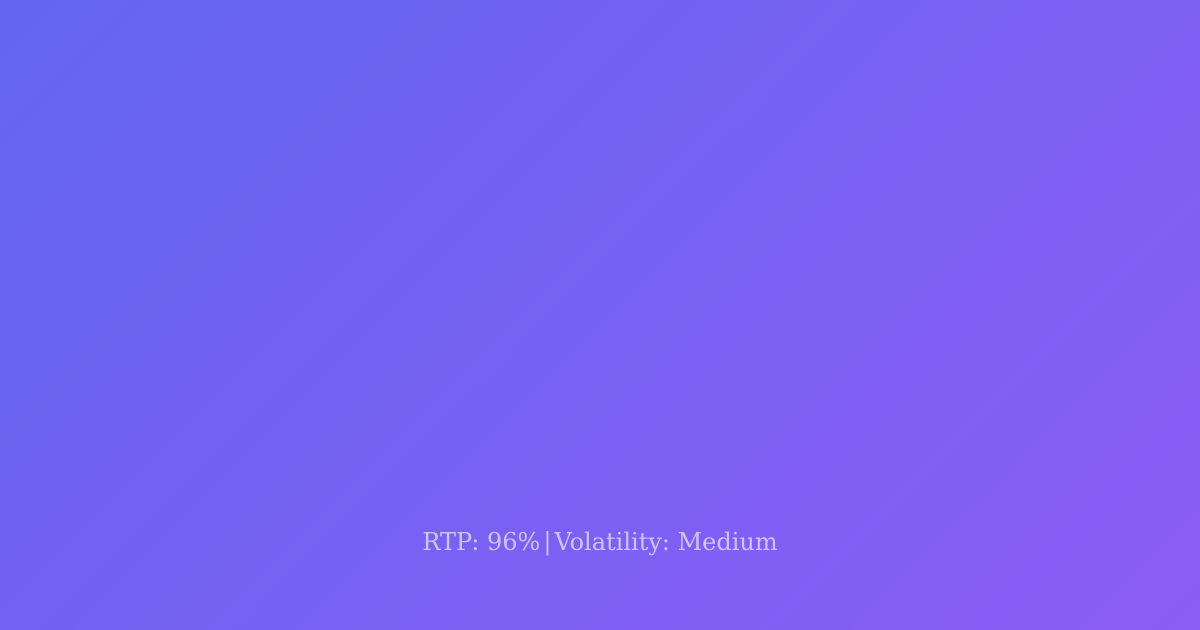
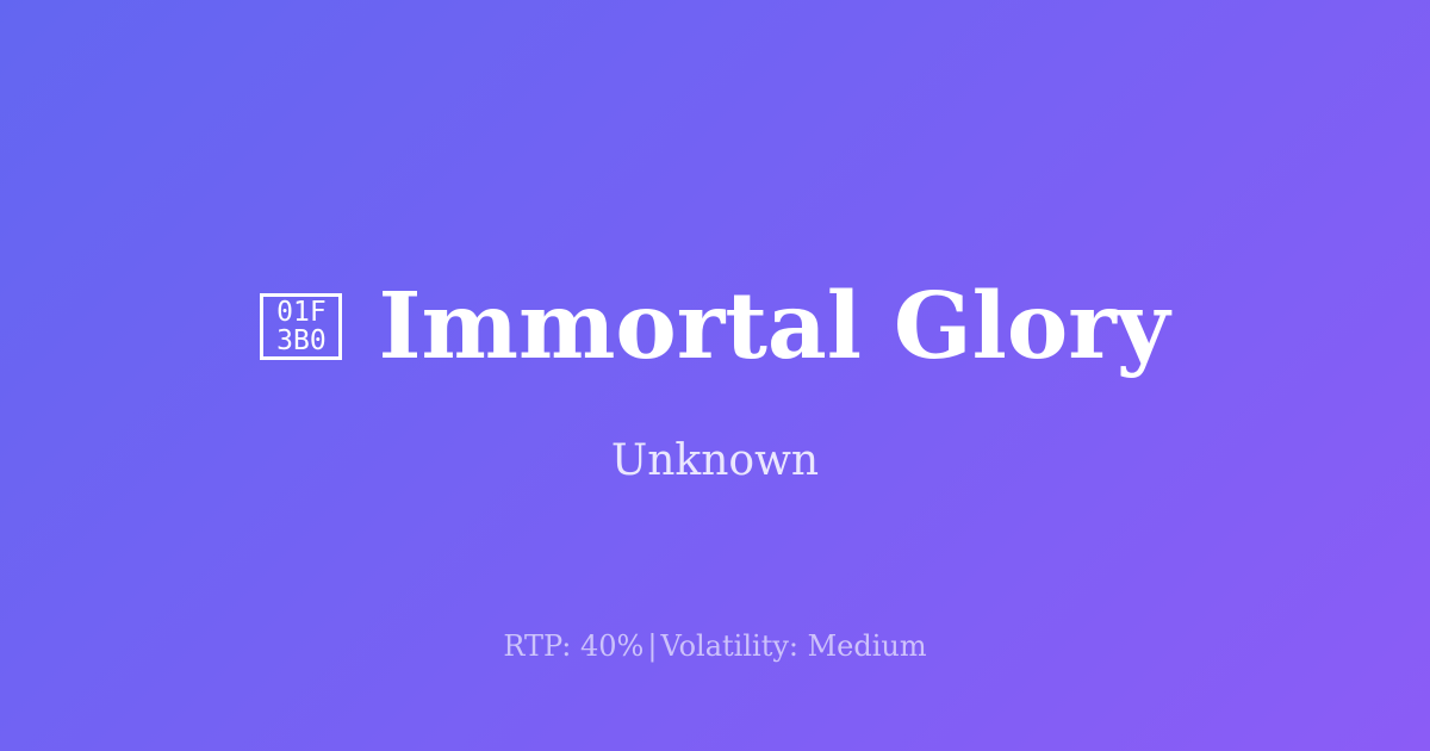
+ 01F
+ 3B0
+ Immortal Glory
+ Unknown
- RTP: 96%|Volatility: Medium
+ RTP: 40%|Volatility: Medium
